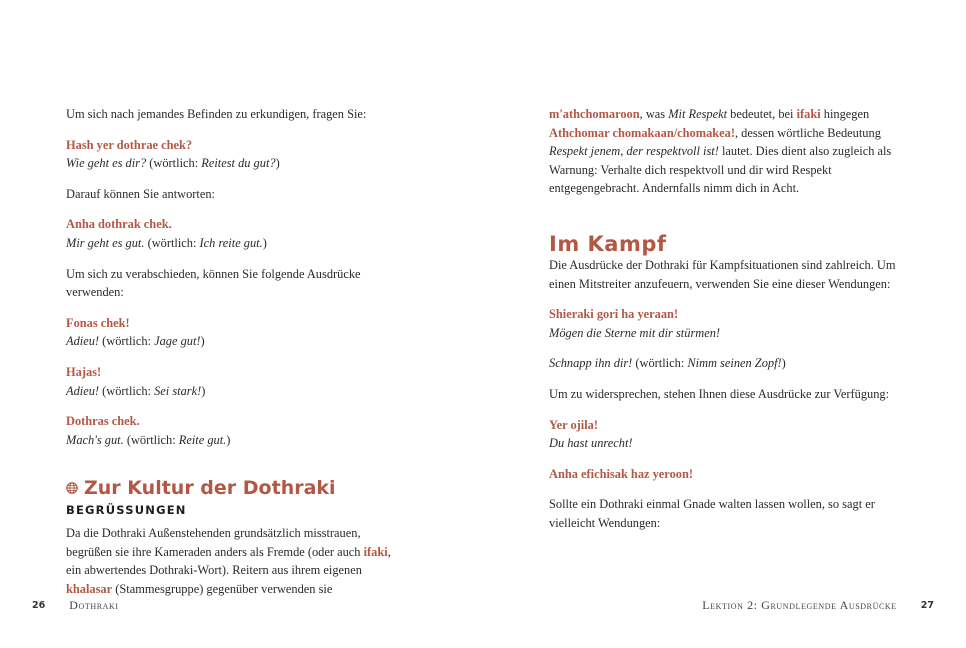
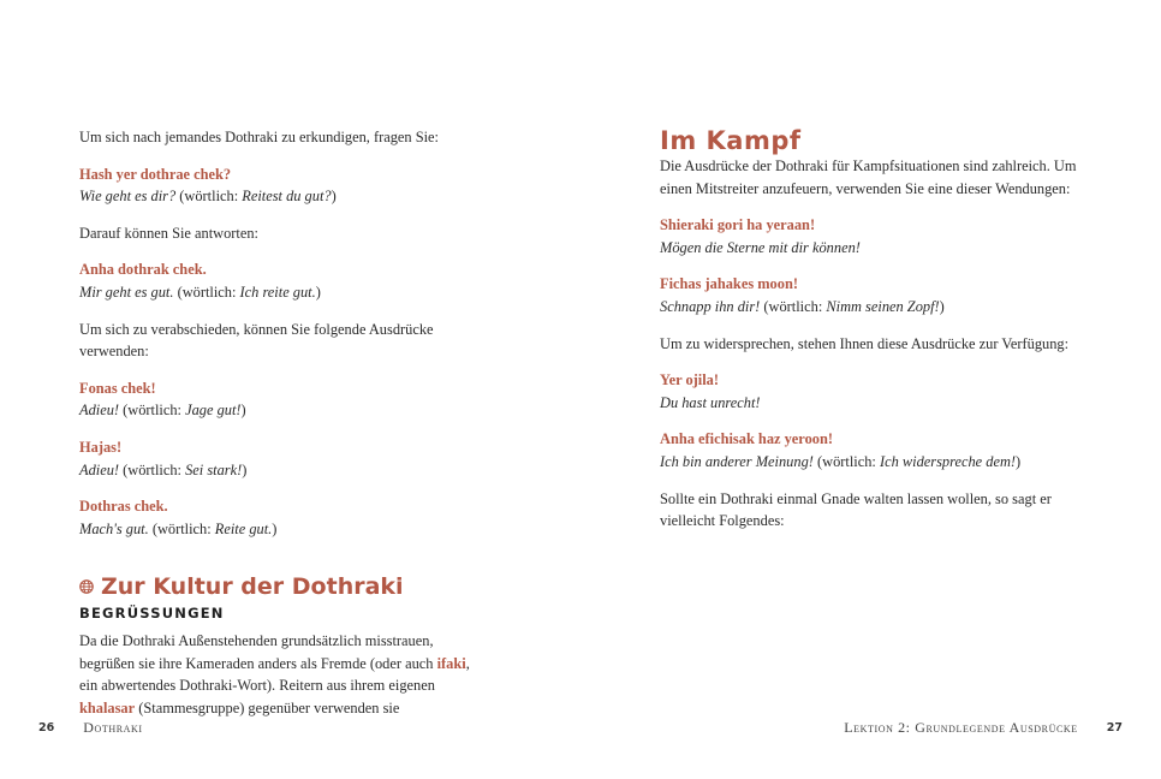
- Um sich nach jemandes Befinden zu erkundigen, fragen Sie:
+ Um sich nach jemandes Dothraki zu erkundigen, fragen Sie:
  Hash yer dothrae chek?
  Wie geht es dir? (wörtlich: Reitest du gut?)
  Darauf können Sie antworten:
  Anha dothrak chek.
  Mir geht es gut. (wörtlich: Ich reite gut.)
  Um sich zu verabschieden, können Sie folgende Ausdrücke verwenden:
  Fonas chek!
  Adieu! (wörtlich: Jage gut!)
  Hajas!
  Adieu! (wörtlich: Sei stark!)
  Dothras chek.
  Mach's gut. (wörtlich: Reite gut.)
  Zur Kultur der Dothraki
  BEGRÜSSUNGEN
  Da die Dothraki Außenstehenden grundsätzlich misstrauen, begrüßen sie ihre Kameraden anders als Fremde (oder auch ifaki, ein abwertendes Dothraki-Wort). Reitern aus ihrem eigenen khalasar (Stammesgruppe) gegenüber verwenden sie
  26
  Dothraki
- m'athchomaroon, was Mit Respekt bedeutet, bei ifaki hingegen Athchomar chomakaan/chomakea!, dessen wörtliche Bedeutung Respekt jenem, der respektvoll ist! lautet. Dies dient also zugleich als Warnung: Verhalte dich respektvoll und dir wird Respekt entgegengebracht. Andernfalls nimm dich in Acht.
  Im Kampf
  Die Ausdrücke der Dothraki für Kampfsituationen sind zahlreich. Um einen Mitstreiter anzufeuern, verwenden Sie eine dieser Wendungen:
  Shieraki gori ha yeraan!
- Mögen die Sterne mit dir stürmen!
+ Mögen die Sterne mit dir können!
+ Fichas jahakes moon!
  Schnapp ihn dir! (wörtlich: Nimm seinen Zopf!)
  Um zu widersprechen, stehen Ihnen diese Ausdrücke zur Verfügung:
  Yer ojila!
  Du hast unrecht!
  Anha efichisak haz yeroon!
+ Ich bin anderer Meinung! (wörtlich: Ich widerspreche dem!)
- Sollte ein Dothraki einmal Gnade walten lassen wollen, so sagt er vielleicht Wendungen:
+ Sollte ein Dothraki einmal Gnade walten lassen wollen, so sagt er vielleicht Folgendes:
  Lektion 2: Grundlegende Ausdrücke
  27
